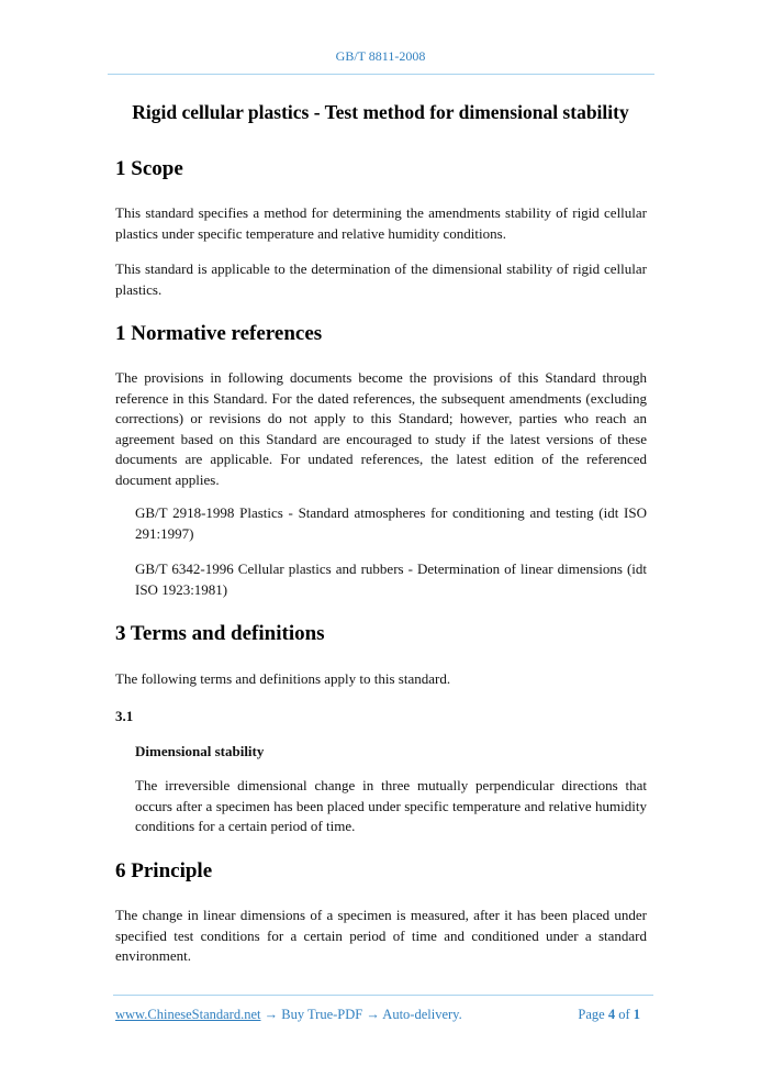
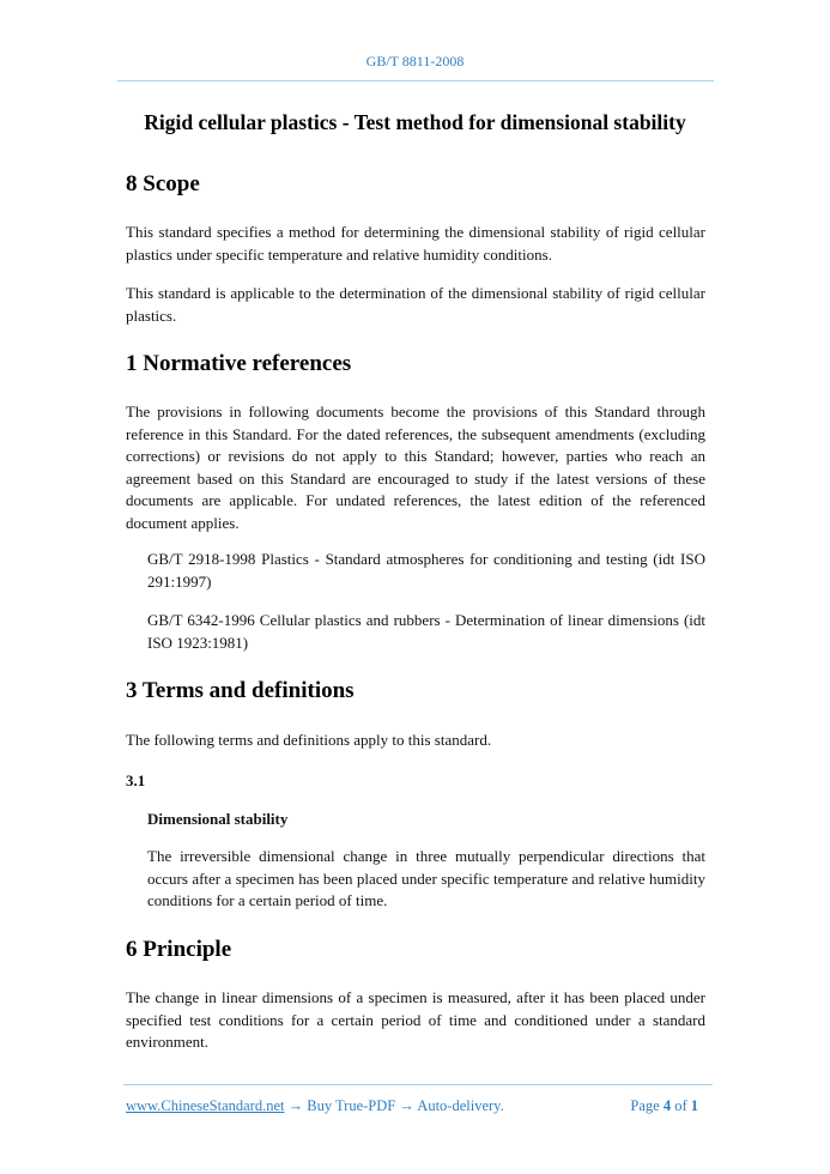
  GB/T 8811-2008
  Rigid cellular plastics - Test method for dimensional stability
- 1 Scope
+ 8 Scope
- This standard specifies a method for determining the amendments stability of rigid cellular plastics under specific temperature and relative humidity conditions.
+ This standard specifies a method for determining the dimensional stability of rigid cellular plastics under specific temperature and relative humidity conditions.
  This standard is applicable to the determination of the dimensional stability of rigid cellular plastics.
  1 Normative references
  The provisions in following documents become the provisions of this Standard through reference in this Standard. For the dated references, the subsequent amendments (excluding corrections) or revisions do not apply to this Standard; however, parties who reach an agreement based on this Standard are encouraged to study if the latest versions of these documents are applicable. For undated references, the latest edition of the referenced document applies.
  GB/T 2918-1998 Plastics - Standard atmospheres for conditioning and testing (idt ISO 291:1997)
  GB/T 6342-1996 Cellular plastics and rubbers - Determination of linear dimensions (idt ISO 1923:1981)
  3 Terms and definitions
  The following terms and definitions apply to this standard.
  3.1
  Dimensional stability
  The irreversible dimensional change in three mutually perpendicular directions that occurs after a specimen has been placed under specific temperature and relative humidity conditions for a certain period of time.
  6 Principle
  The change in linear dimensions of a specimen is measured, after it has been placed under specified test conditions for a certain period of time and conditioned under a standard environment.
  www.ChineseStandard.net → Buy True-PDF → Auto-delivery.
  Page 4 of 1
